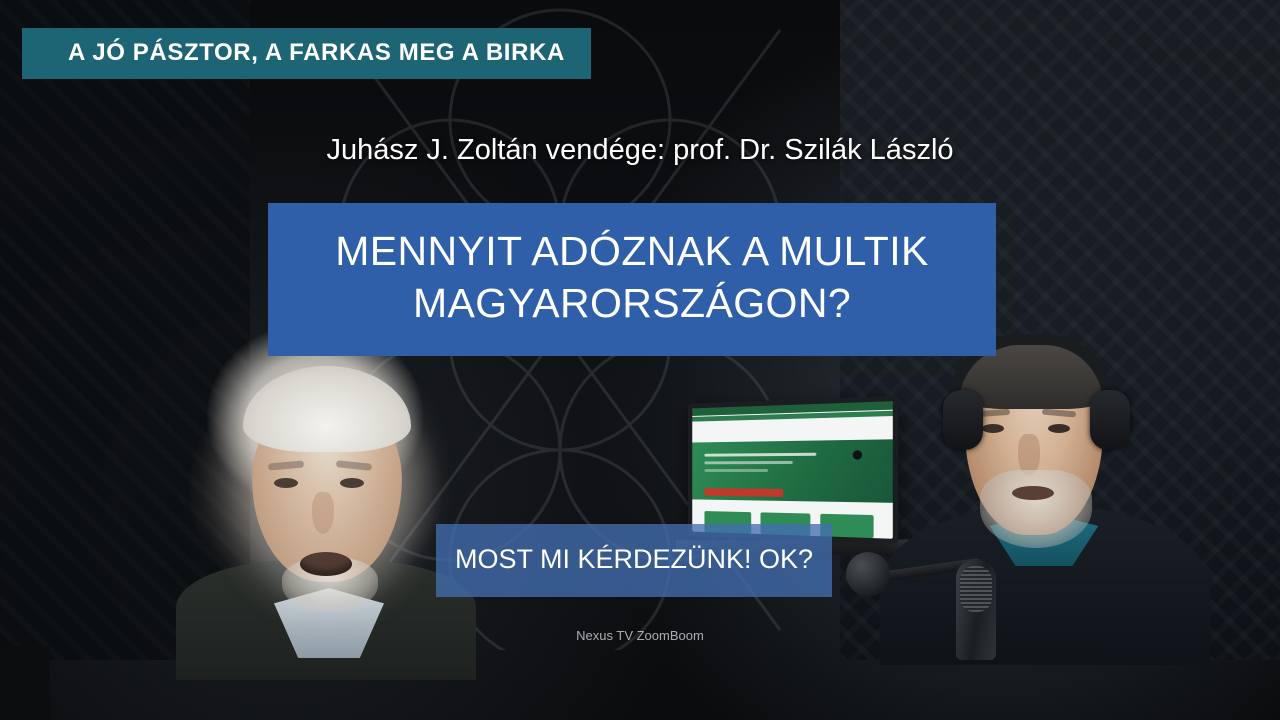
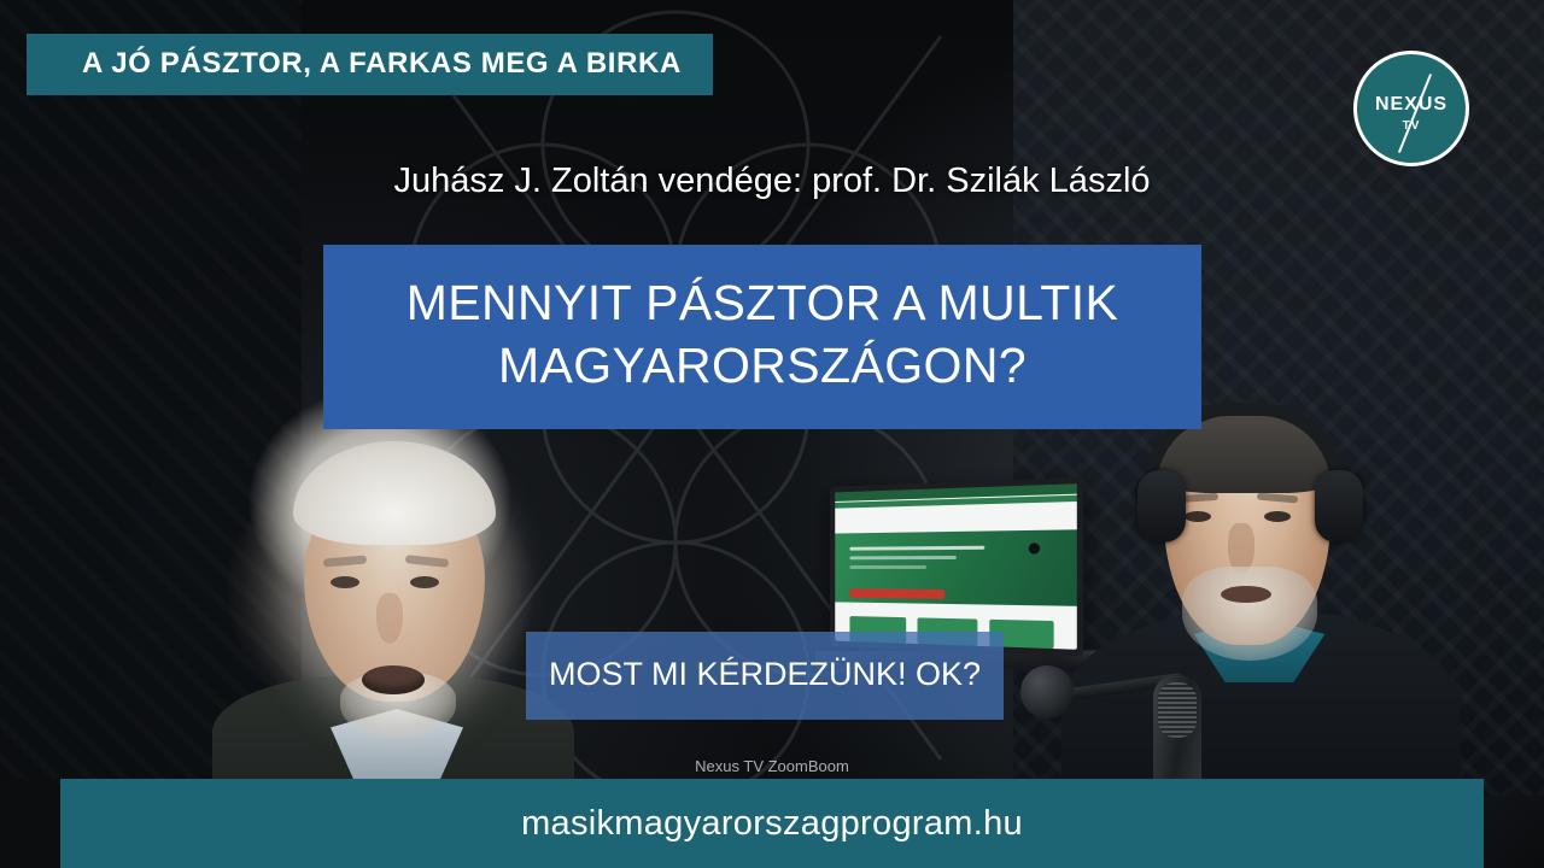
  A JÓ PÁSZTOR, A FARKAS MEG A BIRKA
+ NEXUS
+ TV
  Juhász J. Zoltán vendége: prof. Dr. Szilák László
- MENNYIT ADÓZNAK A MULTIK MAGYARORSZÁGON?
+ MENNYIT PÁSZTOR A MULTIK MAGYARORSZÁGON?
  MOST MI KÉRDEZÜNK! OK?
  Nexus TV ZoomBoom
+ masikmagyarorszagprogram.hu
